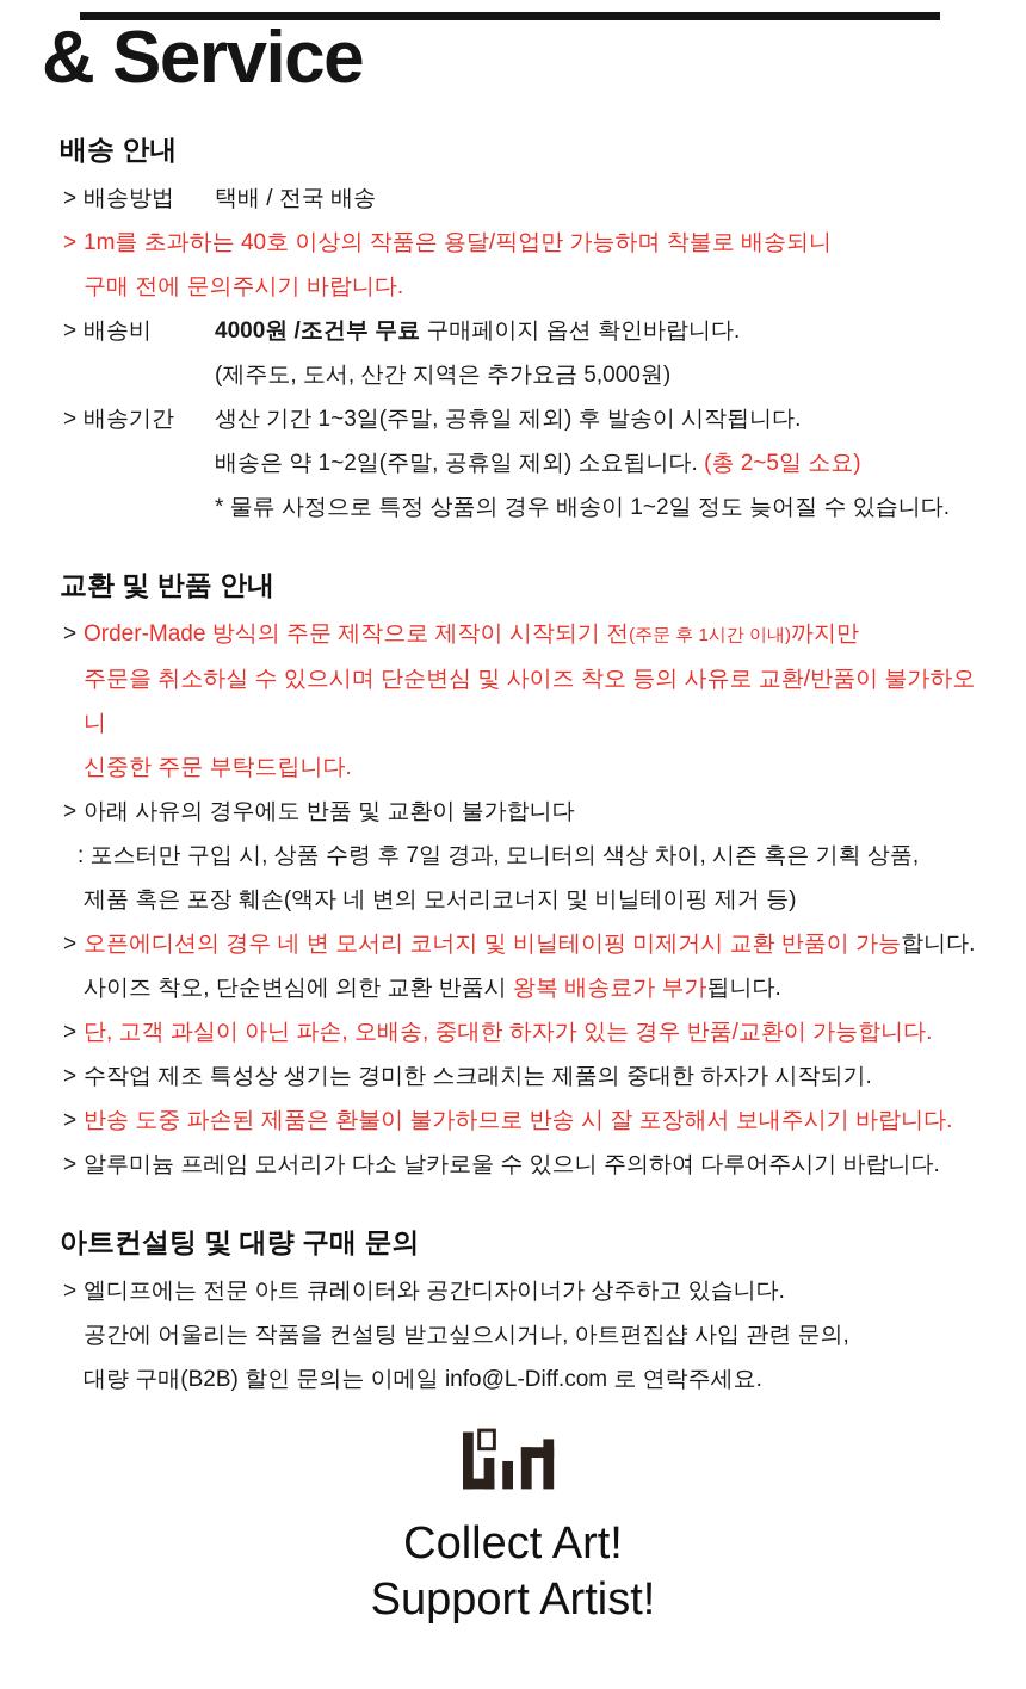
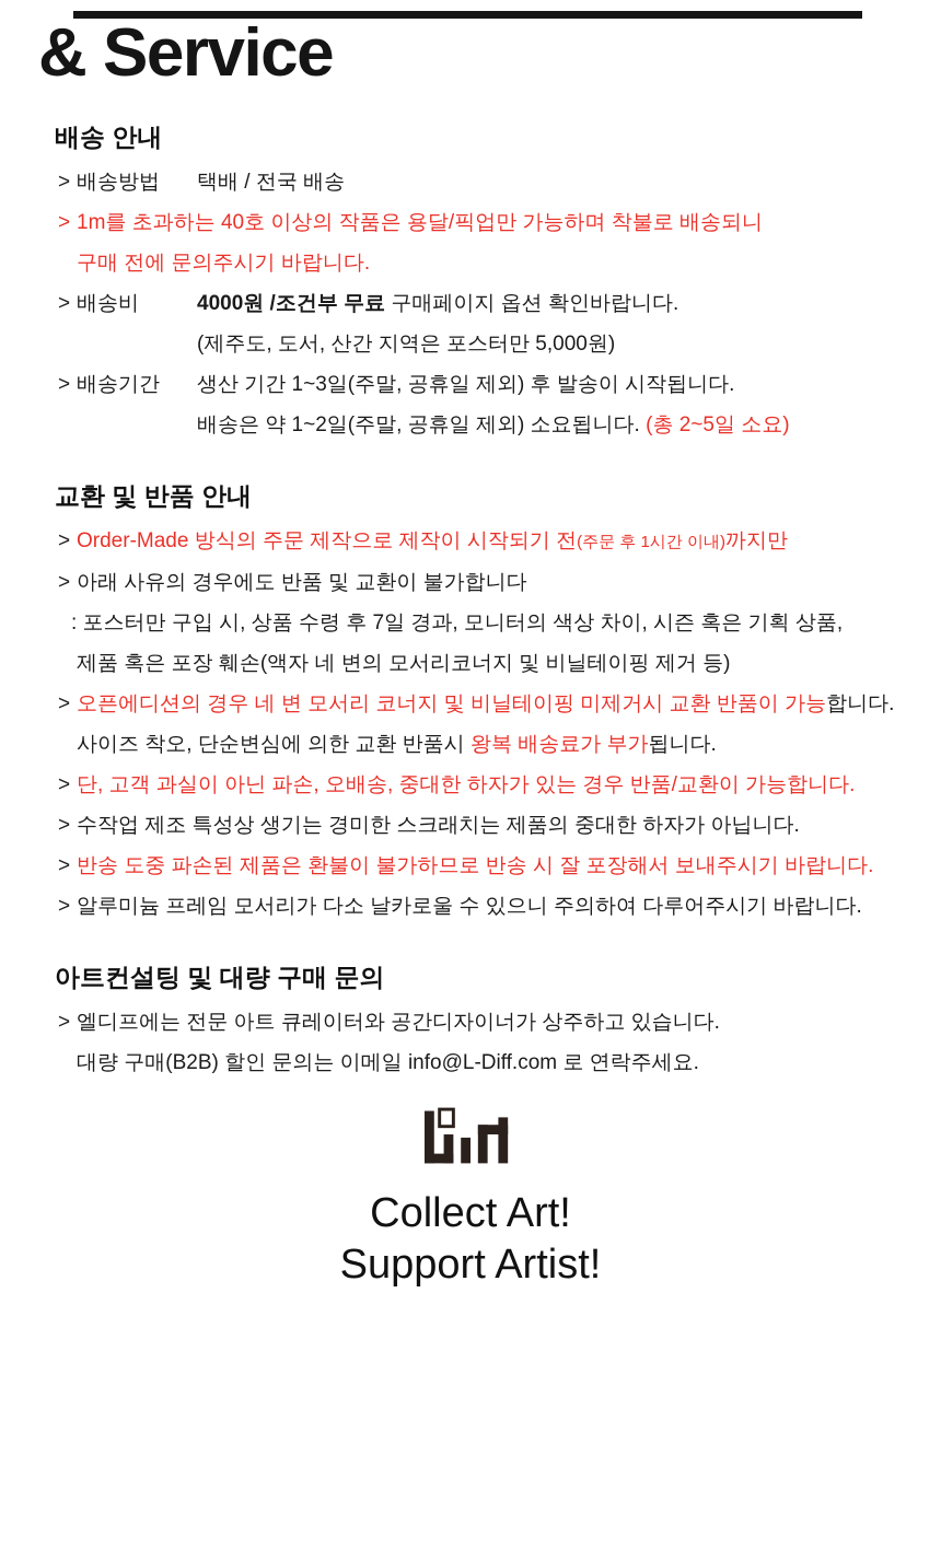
  & Service
  배송 안내
  >
  배송방법
  택배 / 전국 배송
  >
  1m를 초과하는 40호 이상의 작품은 용달/픽업만 가능하며 착불로 배송되니
  구매 전에 문의주시기 바랍니다.
  >
  배송비
  4000원 /조건부 무료 구매페이지 옵션 확인바랍니다.
- (제주도, 도서, 산간 지역은 추가요금 5,000원)
+ (제주도, 도서, 산간 지역은 포스터만 5,000원)
  >
  배송기간
  생산 기간 1~3일(주말, 공휴일 제외) 후 발송이 시작됩니다.
  배송은 약 1~2일(주말, 공휴일 제외) 소요됩니다. (총 2~5일 소요)
- * 물류 사정으로 특정 상품의 경우 배송이 1~2일 정도 늦어질 수 있습니다.
  교환 및 반품 안내
  >
  Order-Made 방식의 주문 제작으로 제작이 시작되기 전(주문 후 1시간 이내)까지만
- 주문을 취소하실 수 있으시며 단순변심 및 사이즈 착오 등의 사유로 교환/반품이 불가하오니
- 신중한 주문 부탁드립니다.
  >
  아래 사유의 경우에도 반품 및 교환이 불가합니다
  : 포스터만 구입 시, 상품 수령 후 7일 경과, 모니터의 색상 차이, 시즌 혹은 기획 상품,
  제품 혹은 포장 훼손(액자 네 변의 모서리코너지 및 비닐테이핑 제거 등)
  >
  오픈에디션의 경우 네 변 모서리 코너지 및 비닐테이핑 미제거시 교환 반품이 가능합니다.
  사이즈 착오, 단순변심에 의한 교환 반품시 왕복 배송료가 부가됩니다.
  >
  단, 고객 과실이 아닌 파손, 오배송, 중대한 하자가 있는 경우 반품/교환이 가능합니다.
  >
- 수작업 제조 특성상 생기는 경미한 스크래치는 제품의 중대한 하자가 시작되기.
+ 수작업 제조 특성상 생기는 경미한 스크래치는 제품의 중대한 하자가 아닙니다.
  >
  반송 도중 파손된 제품은 환불이 불가하므로 반송 시 잘 포장해서 보내주시기 바랍니다.
  >
  알루미늄 프레임 모서리가 다소 날카로울 수 있으니 주의하여 다루어주시기 바랍니다.
  아트컨설팅 및 대량 구매 문의
  >
  엘디프에는 전문 아트 큐레이터와 공간디자이너가 상주하고 있습니다.
- 공간에 어울리는 작품을 컨설팅 받고싶으시거나, 아트편집샵 사입 관련 문의,
  대량 구매(B2B) 할인 문의는 이메일 info@L-Diff.com 로 연락주세요.
  Collect Art!
  Support Artist!
